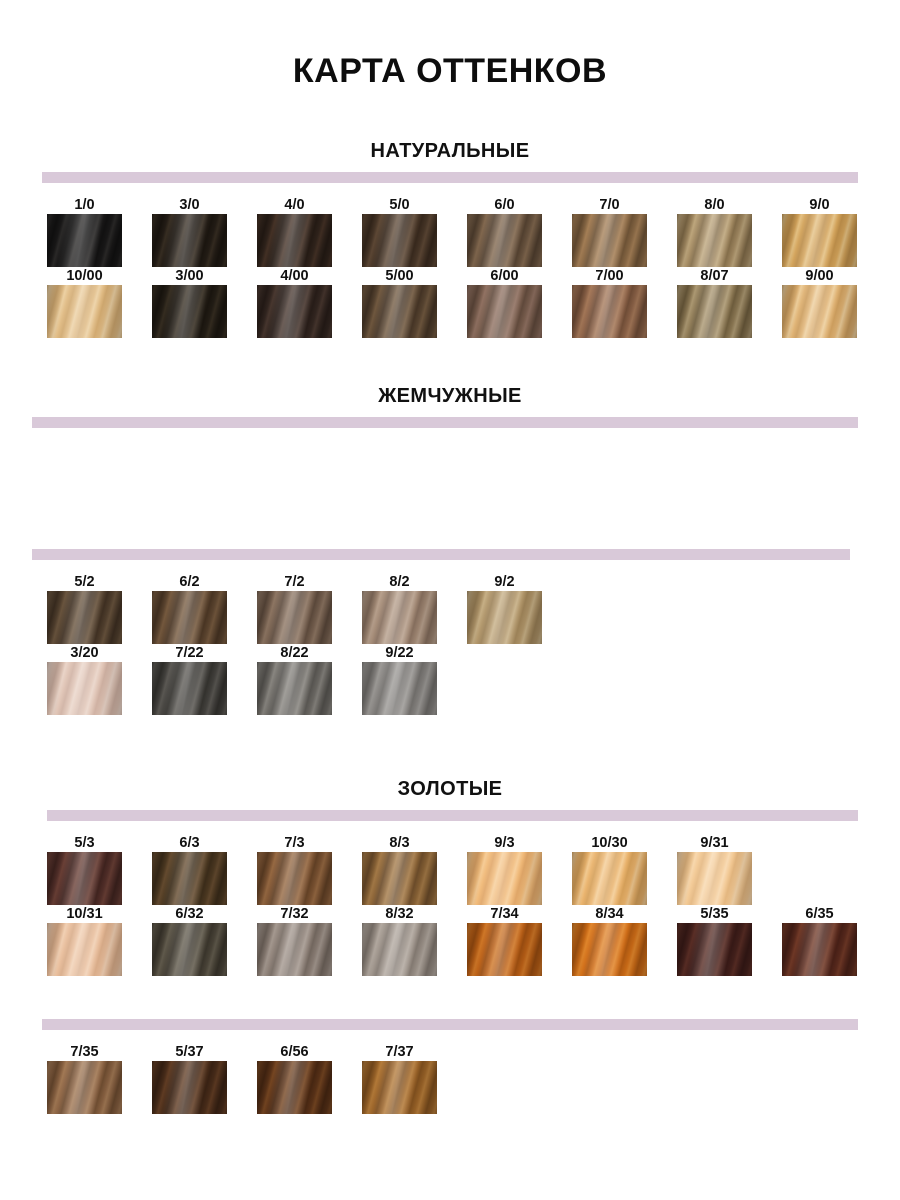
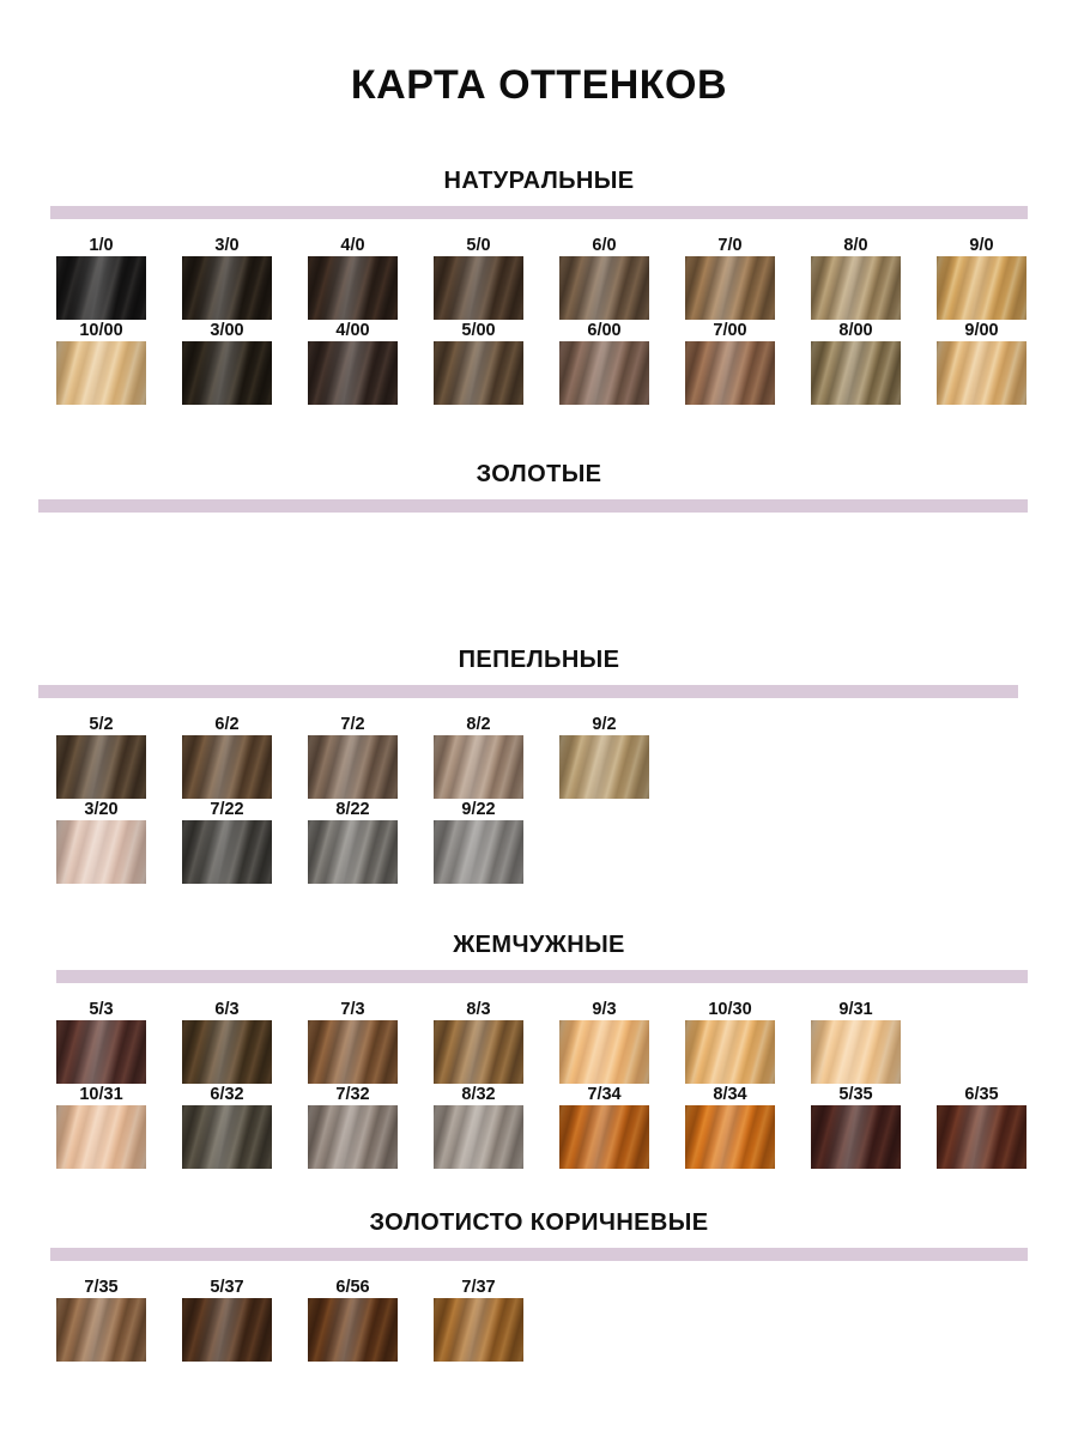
  КАРТА ОТТЕНКОВ
  НАТУРАЛЬНЫЕ
  1/0
  3/0
  4/0
  5/0
  6/0
  7/0
  8/0
  9/0
  10/00
  3/00
  4/00
  5/00
  6/00
  7/00
- 8/07
+ 8/00
  9/00
- ЖЕМЧУЖНЫЕ
+ ЗОЛОТЫЕ
+ ПЕПЕЛЬНЫЕ
  5/2
  6/2
  7/2
  8/2
  9/2
  3/20
  7/22
  8/22
  9/22
- ЗОЛОТЫЕ
+ ЖЕМЧУЖНЫЕ
  5/3
  6/3
  7/3
  8/3
  9/3
  10/30
  9/31
  10/31
  6/32
  7/32
  8/32
  7/34
  8/34
  5/35
  6/35
+ ЗОЛОТИСТО КОРИЧНЕВЫЕ
  7/35
  5/37
  6/56
  7/37
